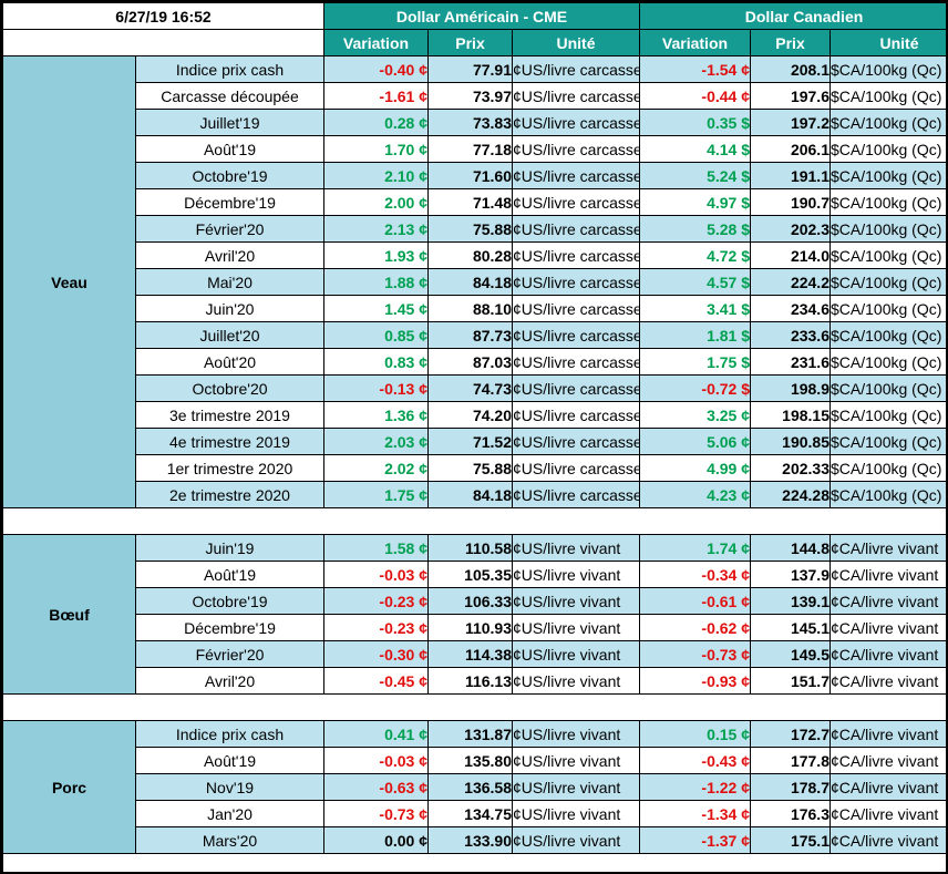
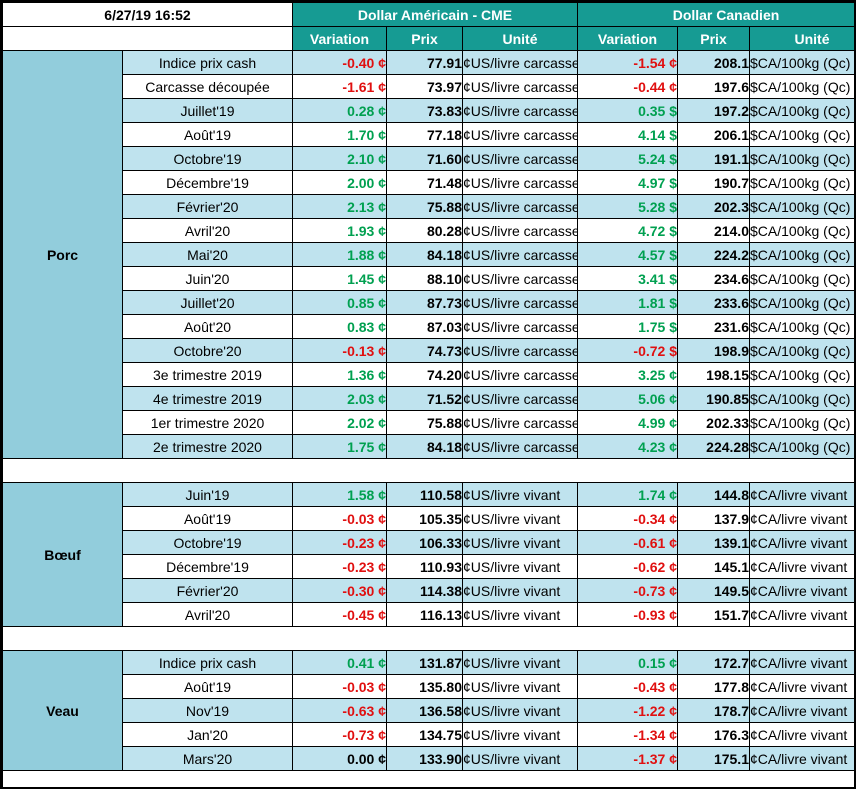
  6/27/19 16:52	Dollar Américain - CME	Dollar Canadien
  	Variation	Prix	Unité	Variation	Prix	Unité
- Veau	Indice prix cash	-0.40 ¢	77.91	¢US/livre carcasse	-1.54 ¢	208.1	$CA/100kg (Qc)
+ Porc	Indice prix cash	-0.40 ¢	77.91	¢US/livre carcasse	-1.54 ¢	208.1	$CA/100kg (Qc)
  Carcasse découpée	-1.61 ¢	73.97	¢US/livre carcasse	-0.44 ¢	197.6	$CA/100kg (Qc)
  Juillet'19	0.28 ¢	73.83	¢US/livre carcasse	0.35 $	197.2	$CA/100kg (Qc)
  Août'19	1.70 ¢	77.18	¢US/livre carcasse	4.14 $	206.1	$CA/100kg (Qc)
  Octobre'19	2.10 ¢	71.60	¢US/livre carcasse	5.24 $	191.1	$CA/100kg (Qc)
  Décembre'19	2.00 ¢	71.48	¢US/livre carcasse	4.97 $	190.7	$CA/100kg (Qc)
  Février'20	2.13 ¢	75.88	¢US/livre carcasse	5.28 $	202.3	$CA/100kg (Qc)
  Avril'20	1.93 ¢	80.28	¢US/livre carcasse	4.72 $	214.0	$CA/100kg (Qc)
  Mai'20	1.88 ¢	84.18	¢US/livre carcasse	4.57 $	224.2	$CA/100kg (Qc)
  Juin'20	1.45 ¢	88.10	¢US/livre carcasse	3.41 $	234.6	$CA/100kg (Qc)
  Juillet'20	0.85 ¢	87.73	¢US/livre carcasse	1.81 $	233.6	$CA/100kg (Qc)
  Août'20	0.83 ¢	87.03	¢US/livre carcasse	1.75 $	231.6	$CA/100kg (Qc)
  Octobre'20	-0.13 ¢	74.73	¢US/livre carcasse	-0.72 $	198.9	$CA/100kg (Qc)
  3e trimestre 2019	1.36 ¢	74.20	¢US/livre carcasse	3.25 ¢	198.15	$CA/100kg (Qc)
  4e trimestre 2019	2.03 ¢	71.52	¢US/livre carcasse	5.06 ¢	190.85	$CA/100kg (Qc)
  1er trimestre 2020	2.02 ¢	75.88	¢US/livre carcasse	4.99 ¢	202.33	$CA/100kg (Qc)
  2e trimestre 2020	1.75 ¢	84.18	¢US/livre carcasse	4.23 ¢	224.28	$CA/100kg (Qc)
  Bœuf	Juin'19	1.58 ¢	110.58	¢US/livre vivant	1.74 ¢	144.8	¢CA/livre vivant
  Août'19	-0.03 ¢	105.35	¢US/livre vivant	-0.34 ¢	137.9	¢CA/livre vivant
  Octobre'19	-0.23 ¢	106.33	¢US/livre vivant	-0.61 ¢	139.1	¢CA/livre vivant
  Décembre'19	-0.23 ¢	110.93	¢US/livre vivant	-0.62 ¢	145.1	¢CA/livre vivant
  Février'20	-0.30 ¢	114.38	¢US/livre vivant	-0.73 ¢	149.5	¢CA/livre vivant
  Avril'20	-0.45 ¢	116.13	¢US/livre vivant	-0.93 ¢	151.7	¢CA/livre vivant
- Porc	Indice prix cash	0.41 ¢	131.87	¢US/livre vivant	0.15 ¢	172.7	¢CA/livre vivant
+ Veau	Indice prix cash	0.41 ¢	131.87	¢US/livre vivant	0.15 ¢	172.7	¢CA/livre vivant
  Août'19	-0.03 ¢	135.80	¢US/livre vivant	-0.43 ¢	177.8	¢CA/livre vivant
  Nov'19	-0.63 ¢	136.58	¢US/livre vivant	-1.22 ¢	178.7	¢CA/livre vivant
  Jan'20	-0.73 ¢	134.75	¢US/livre vivant	-1.34 ¢	176.3	¢CA/livre vivant
  Mars'20	0.00 ¢	133.90	¢US/livre vivant	-1.37 ¢	175.1	¢CA/livre vivant
